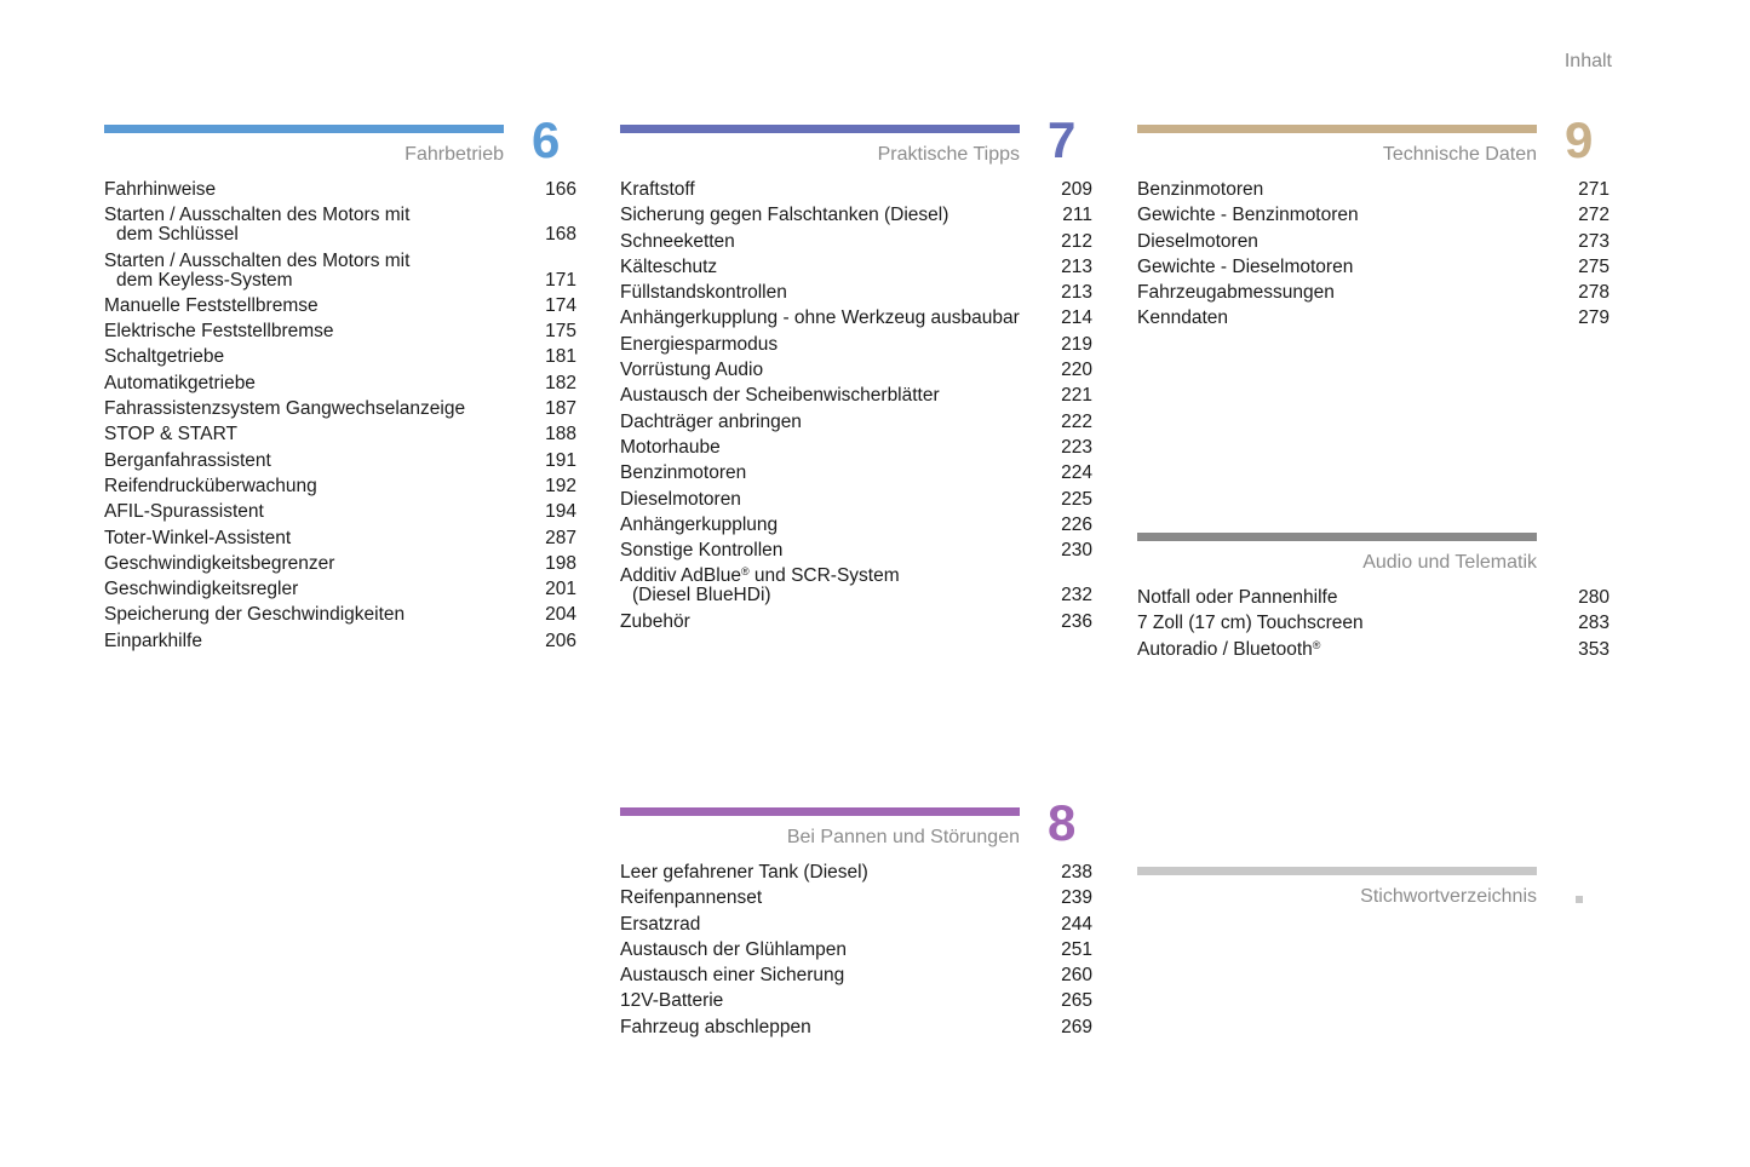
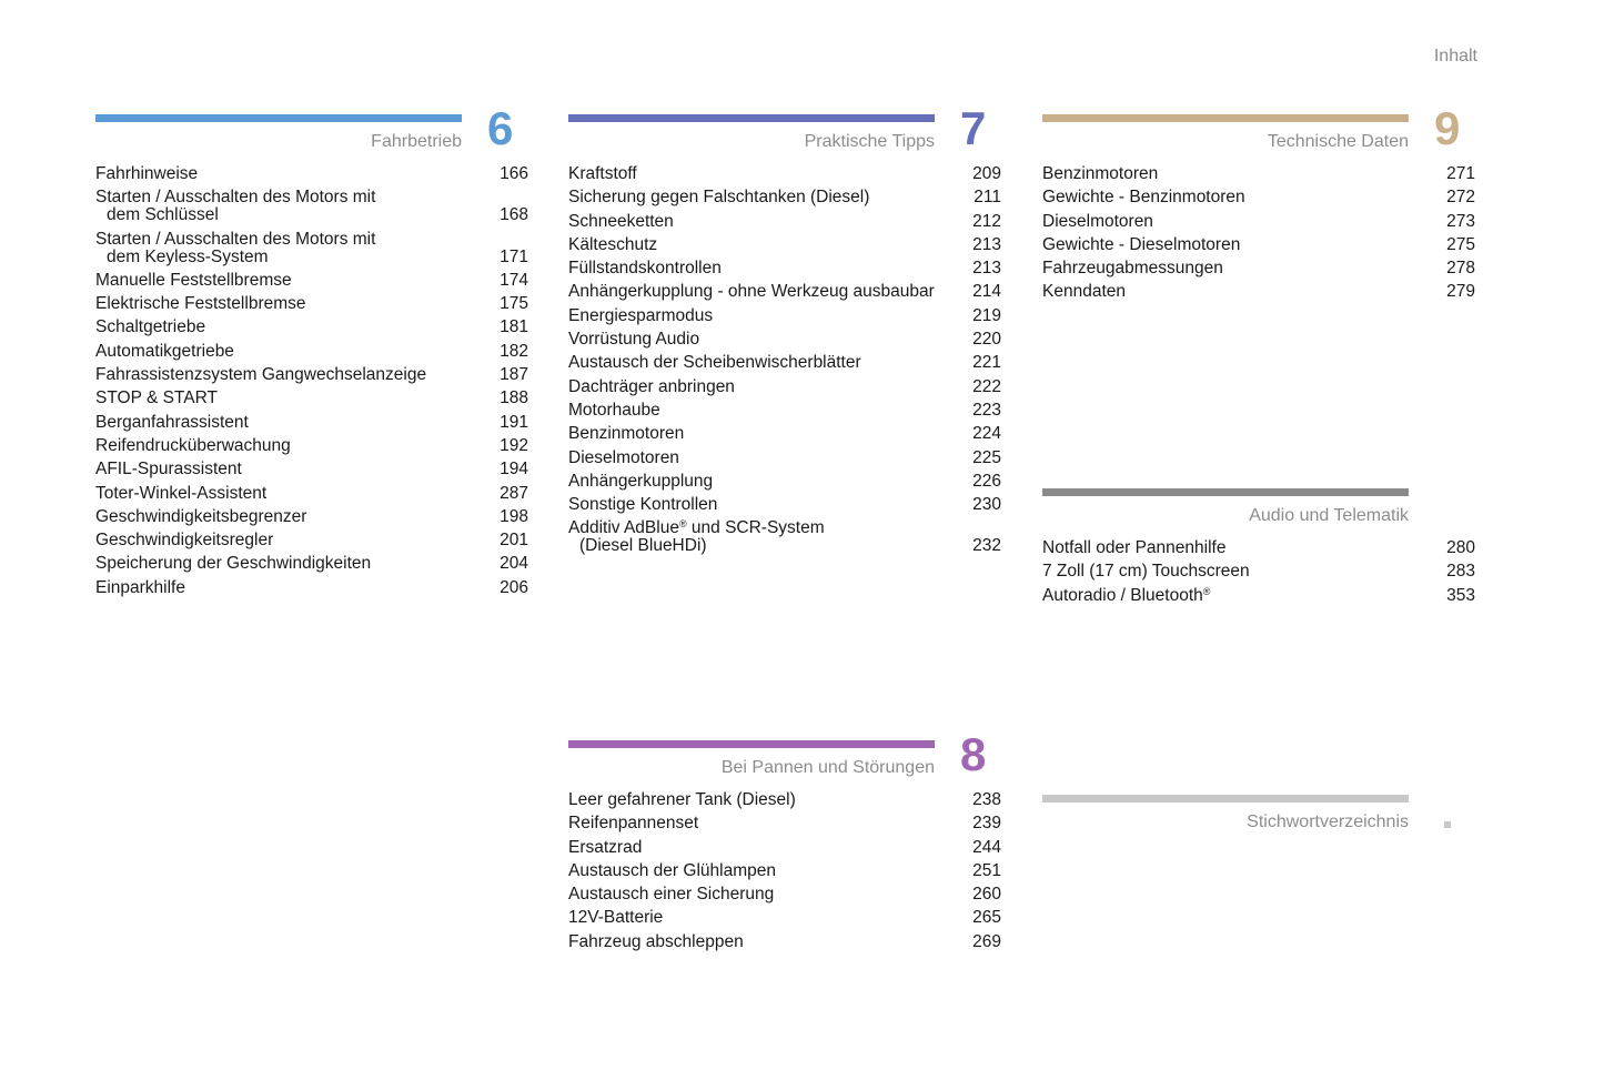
  Inhalt
  Fahrbetrieb
  6
  Fahrhinweise
  166
  Starten / Ausschalten des Motors mit
  dem Schlüssel
  168
  Starten / Ausschalten des Motors mit
  dem Keyless-System
  171
  Manuelle Feststellbremse
  174
  Elektrische Feststellbremse
  175
  Schaltgetriebe
  181
  Automatikgetriebe
  182
  Fahrassistenzsystem Gangwechselanzeige
  187
  STOP & START
  188
  Berganfahrassistent
  191
  Reifendrucküberwachung
  192
  AFIL-Spurassistent
  194
  Toter-Winkel-Assistent
  287
  Geschwindigkeitsbegrenzer
  198
  Geschwindigkeitsregler
  201
  Speicherung der Geschwindigkeiten
  204
  Einparkhilfe
  206
  Praktische Tipps
  7
  Kraftstoff
  209
  Sicherung gegen Falschtanken (Diesel)
  211
  Schneeketten
  212
  Kälteschutz
  213
  Füllstandskontrollen
  213
  Anhängerkupplung - ohne Werkzeug ausbaubar
  214
  Energiesparmodus
  219
  Vorrüstung Audio
  220
  Austausch der Scheibenwischerblätter
  221
  Dachträger anbringen
  222
  Motorhaube
  223
  Benzinmotoren
  224
  Dieselmotoren
  225
  Anhängerkupplung
  226
  Sonstige Kontrollen
  230
  Additiv AdBlue® und SCR-System
  (Diesel BlueHDi)
  232
- Zubehör
- 236
  Bei Pannen und Störungen
  8
  Leer gefahrener Tank (Diesel)
  238
  Reifenpannenset
  239
  Ersatzrad
  244
  Austausch der Glühlampen
  251
  Austausch einer Sicherung
  260
  12V-Batterie
  265
  Fahrzeug abschleppen
  269
  Technische Daten
  9
  Benzinmotoren
  271
  Gewichte - Benzinmotoren
  272
  Dieselmotoren
  273
  Gewichte - Dieselmotoren
  275
  Fahrzeugabmessungen
  278
  Kenndaten
  279
  Audio und Telematik
  Notfall oder Pannenhilfe
  280
  7 Zoll (17 cm) Touchscreen
  283
  Autoradio / Bluetooth®
  353
  Stichwortverzeichnis
